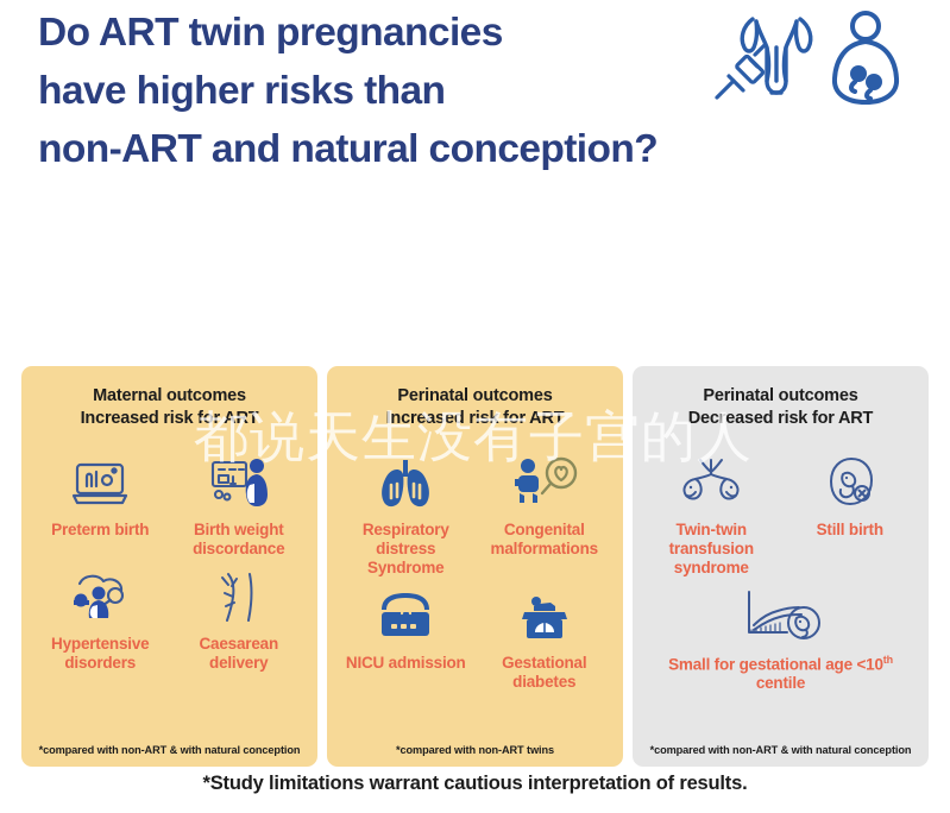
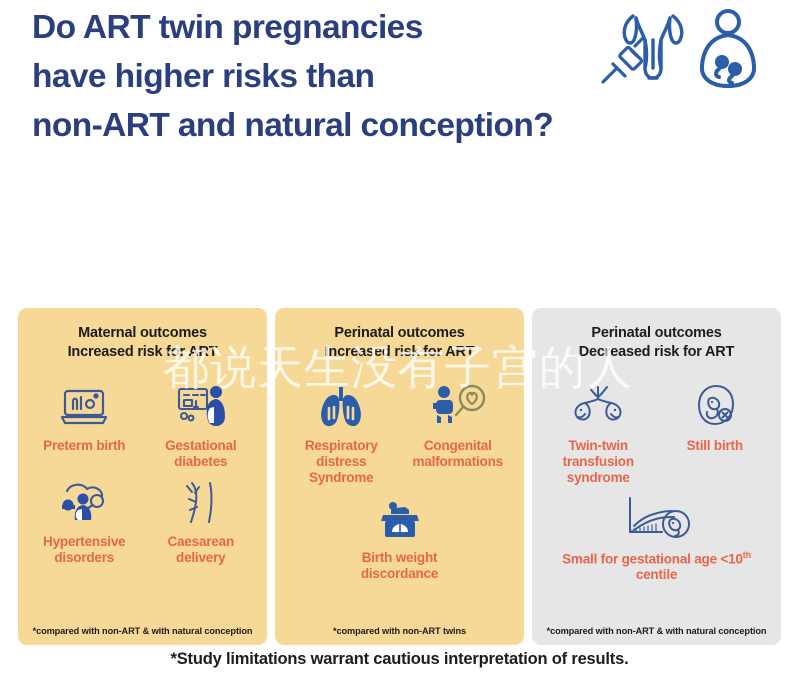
  Do ART twin pregnancies
  have higher risks than
  non-ART and natural conception?
  Maternal outcomes
  Increased risk for ART
  Preterm birth
- Birth weight discordance
+ Gestational diabetes
  Hypertensive disorders
  Caesarean delivery
  *compared with non-ART & with natural conception
  Perinatal outcomes
  Increased risk for ART
  Respiratory distress Syndrome
  Congenital malformations
- NICU admission
- Gestational diabetes
+ Birth weight discordance
  *compared with non-ART twins
  Perinatal outcomes
  Decreased risk for ART
  Twin-twin transfusion syndrome
  Still birth
  Small for gestational age <10th centile
  *compared with non-ART & with natural conception
  *Study limitations warrant cautious interpretation of results.
  都说天生没有子宫的人
